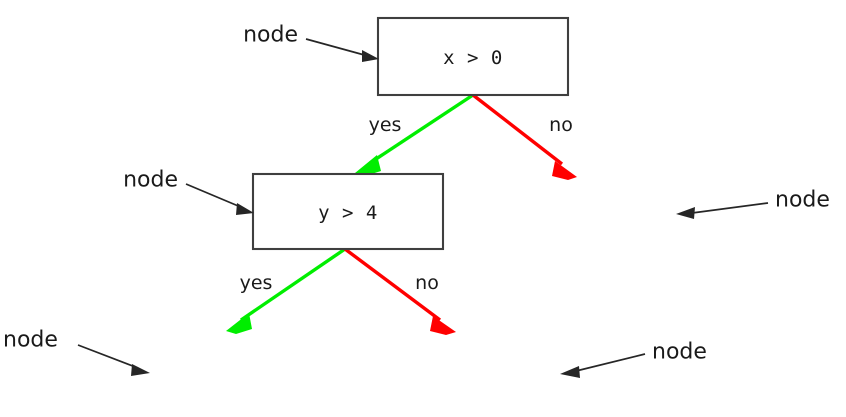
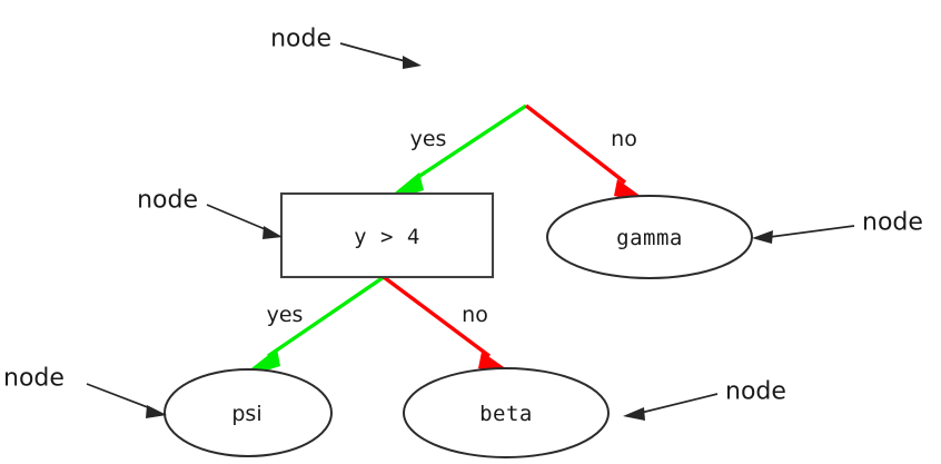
  yes
  no
  yes
  no
- x > 0
  y > 4
+ gamma
+ psi
+ beta
  node
  node
  node
  node
  node
